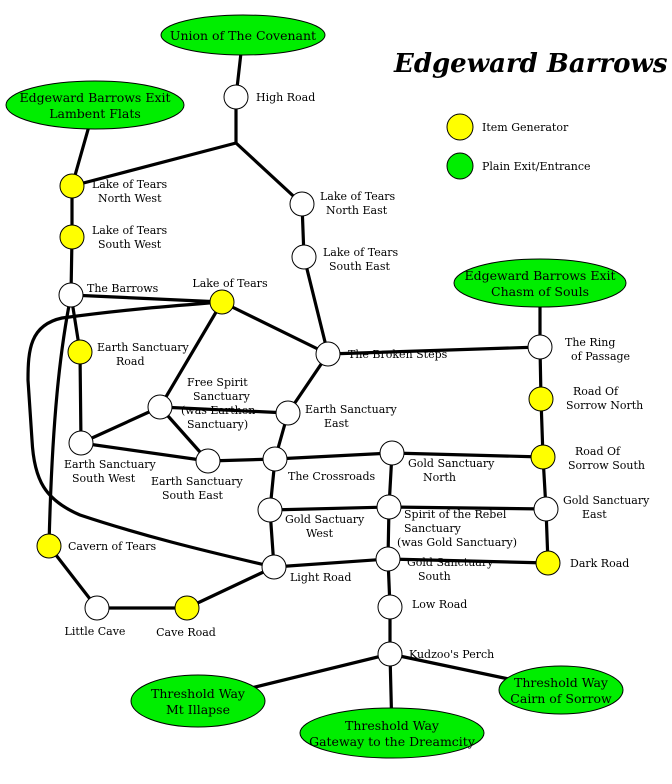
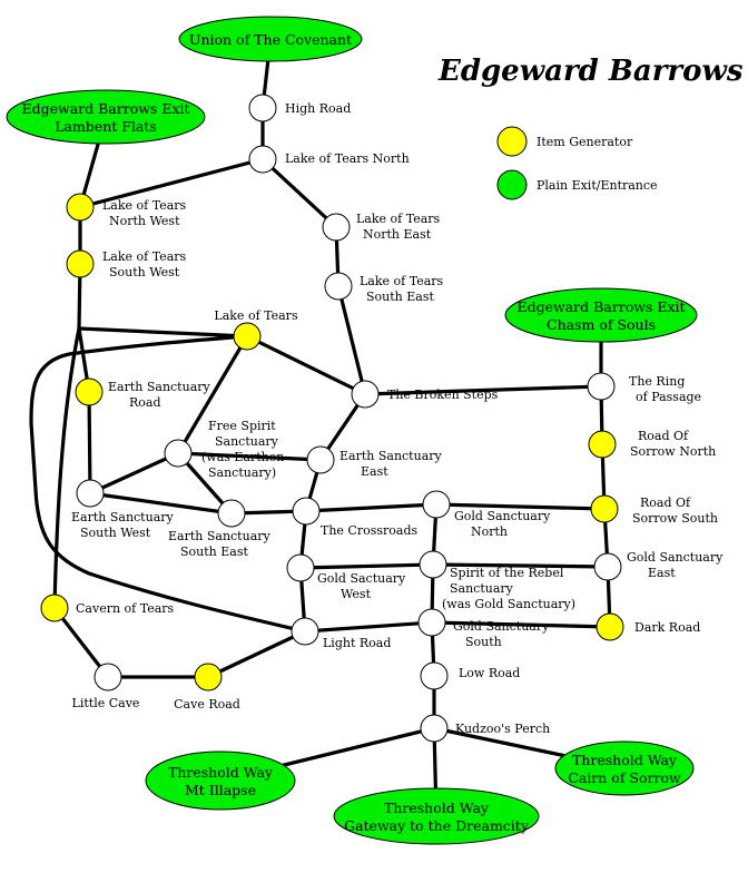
  Edgeward Barrows
  High Road
+ Lake of Tears North
  Lake of Tears
  North West
  Lake of Tears
  South West
  Lake of Tears
  North East
  Lake of Tears
  South East
- The Barrows
  Lake of Tears
  Earth Sanctuary
  Road
  The Broken Steps
  The Ring
  of Passage
  Free Spirit
  Sanctuary
  (was Earthen
  Sanctuary)
  Earth Sanctuary
  East
  Earth Sanctuary
  South West
  Earth Sanctuary
  South East
  The Crossroads
  Road Of
  Sorrow North
  Road Of
  Sorrow South
  Gold Sanctuary
  North
  Gold Sactuary
  West
  Spirit of the Rebel
  Sanctuary
  (was Gold Sanctuary)
  Gold Sanctuary
  East
  Light Road
  Gold Sanctuary
  South
  Dark Road
  Cavern of Tears
  Little Cave
  Cave Road
  Low Road
  Kudzoo's Perch
  Union of The Covenant
  Edgeward Barrows Exit
  Lambent Flats
  Edgeward Barrows Exit
  Chasm of Souls
  Threshold Way
  Mt Illapse
  Threshold Way
  Gateway to the Dreamcity
  Threshold Way
  Cairn of Sorrow
  Item Generator
  Plain Exit/Entrance
